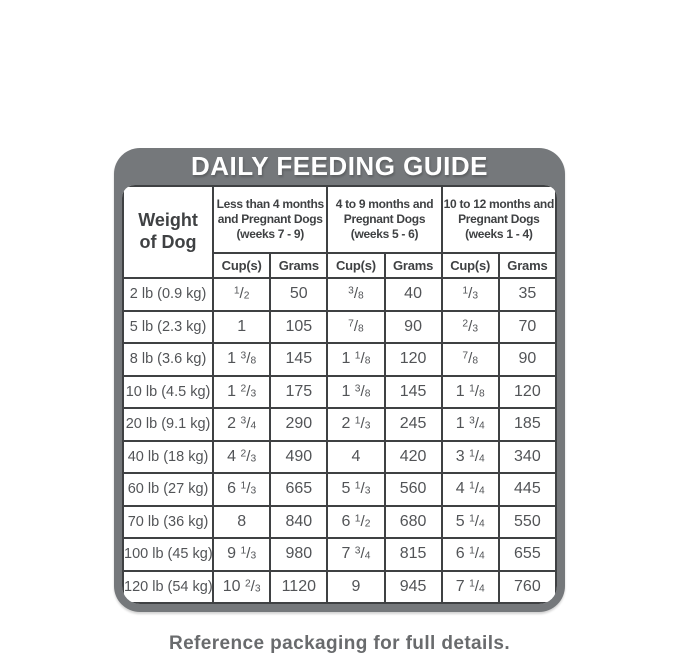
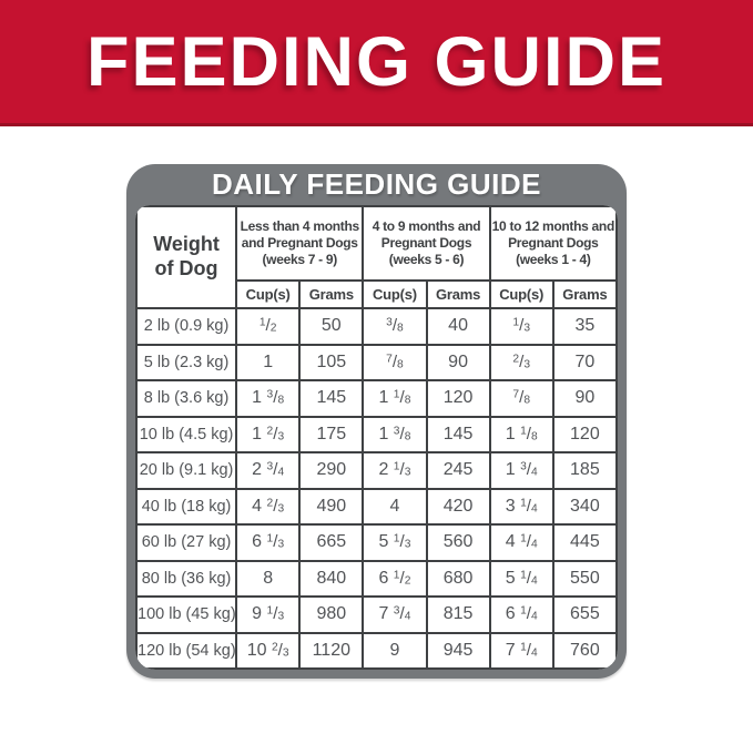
+ FEEDING GUIDE
  DAILY FEEDING GUIDE
  Weight of Dog	Less than 4 months and Pregnant Dogs (weeks 7 - 9)	4 to 9 months and Pregnant Dogs (weeks 5 - 6)	10 to 12 months and Pregnant Dogs (weeks 1 - 4)
  Cup(s)	Grams	Cup(s)	Grams	Cup(s)	Grams
  2 lb (0.9 kg)	1/2	50	3/8	40	1/3	35
  5 lb (2.3 kg)	1	105	7/8	90	2/3	70
  8 lb (3.6 kg)	1 3/8	145	1 1/8	120	7/8	90
  10 lb (4.5 kg)	1 2/3	175	1 3/8	145	1 1/8	120
  20 lb (9.1 kg)	2 3/4	290	2 1/3	245	1 3/4	185
  40 lb (18 kg)	4 2/3	490	4	420	3 1/4	340
  60 lb (27 kg)	6 1/3	665	5 1/3	560	4 1/4	445
- 70 lb (36 kg)	8	840	6 1/2	680	5 1/4	550
+ 80 lb (36 kg)	8	840	6 1/2	680	5 1/4	550
  100 lb (45 kg)	9 1/3	980	7 3/4	815	6 1/4	655
  120 lb (54 kg)	10 2/3	1120	9	945	7 1/4	760
- Reference packaging for full details.
